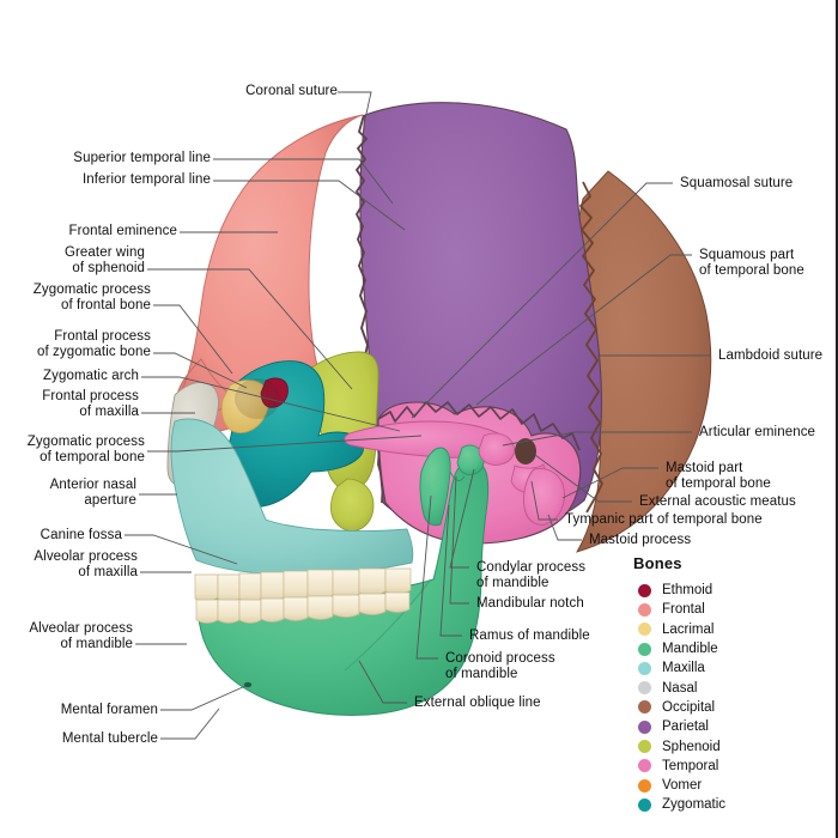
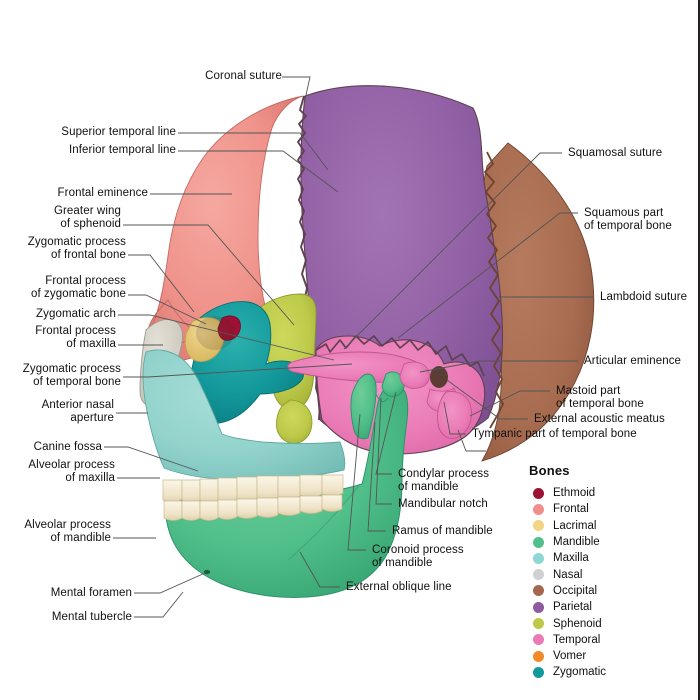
  Coronal suture
  Superior temporal line
  Inferior temporal line
  Frontal eminence
  Greater wing
  of sphenoid
  Zygomatic process
  of frontal bone
  Frontal process
  of zygomatic bone
  Zygomatic arch
  Frontal process
  of maxilla
  Zygomatic process
  of temporal bone
  Anterior nasal
  aperture
  Canine fossa
  Alveolar process
  of maxilla
  Alveolar process
  of mandible
  Mental foramen
  Mental tubercle
  Squamosal suture
  Squamous part
  of temporal bone
  Lambdoid suture
  Articular eminence
  Mastoid part
  of temporal bone
  External acoustic meatus
  Tympanic part of temporal bone
- Mastoid process
  Condylar process
  of mandible
  Mandibular notch
  Ramus of mandible
  Coronoid process
  of mandible
  External oblique line
  Bones
  Ethmoid
  Frontal
  Lacrimal
  Mandible
  Maxilla
  Nasal
  Occipital
  Parietal
  Sphenoid
  Temporal
  Vomer
  Zygomatic
